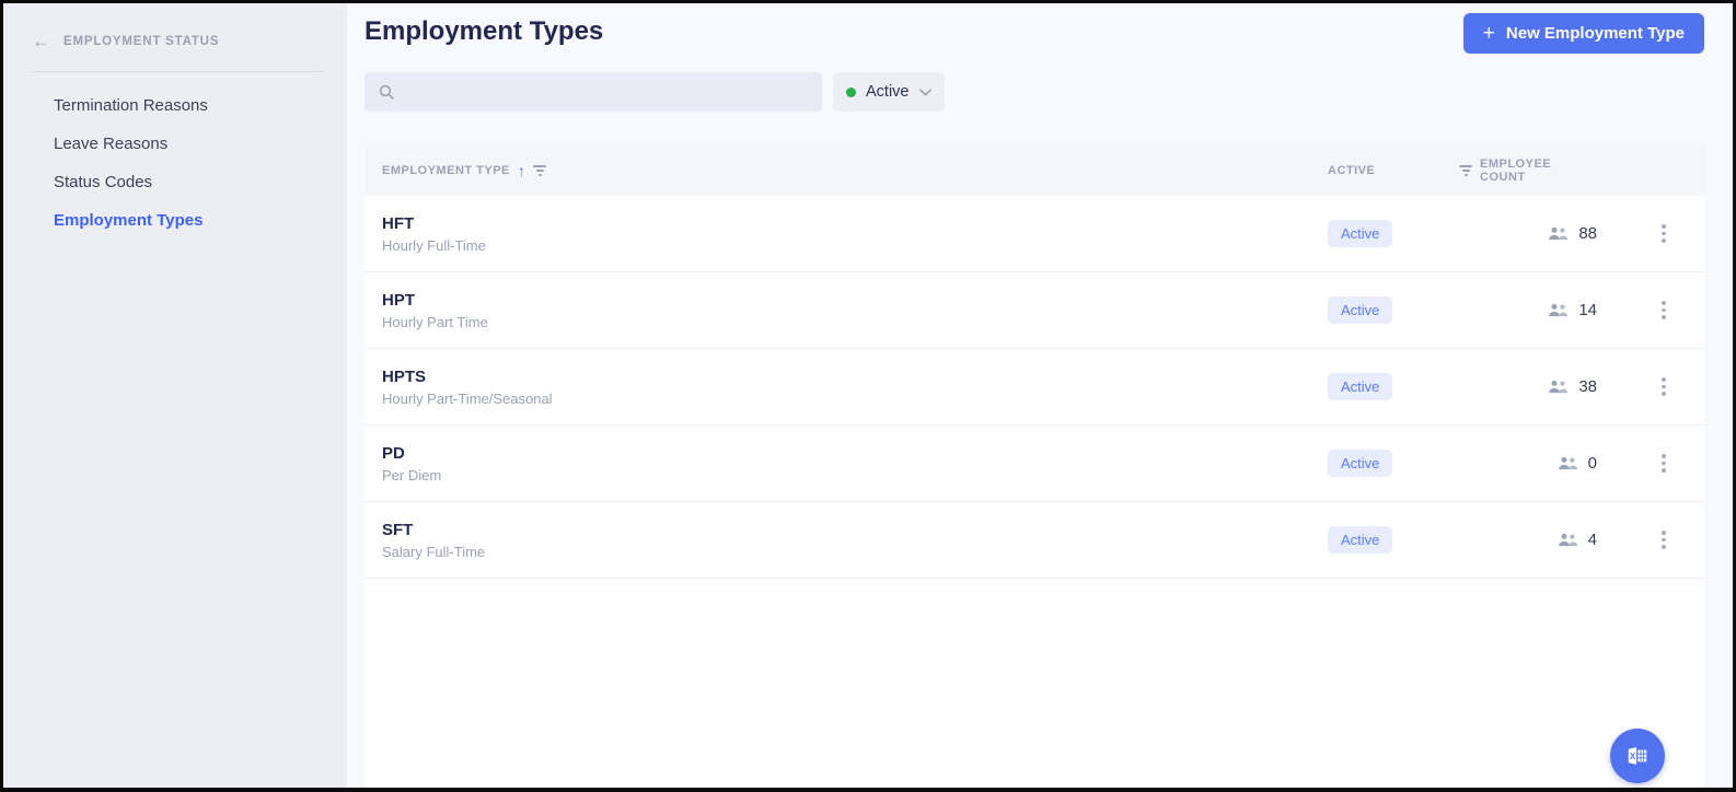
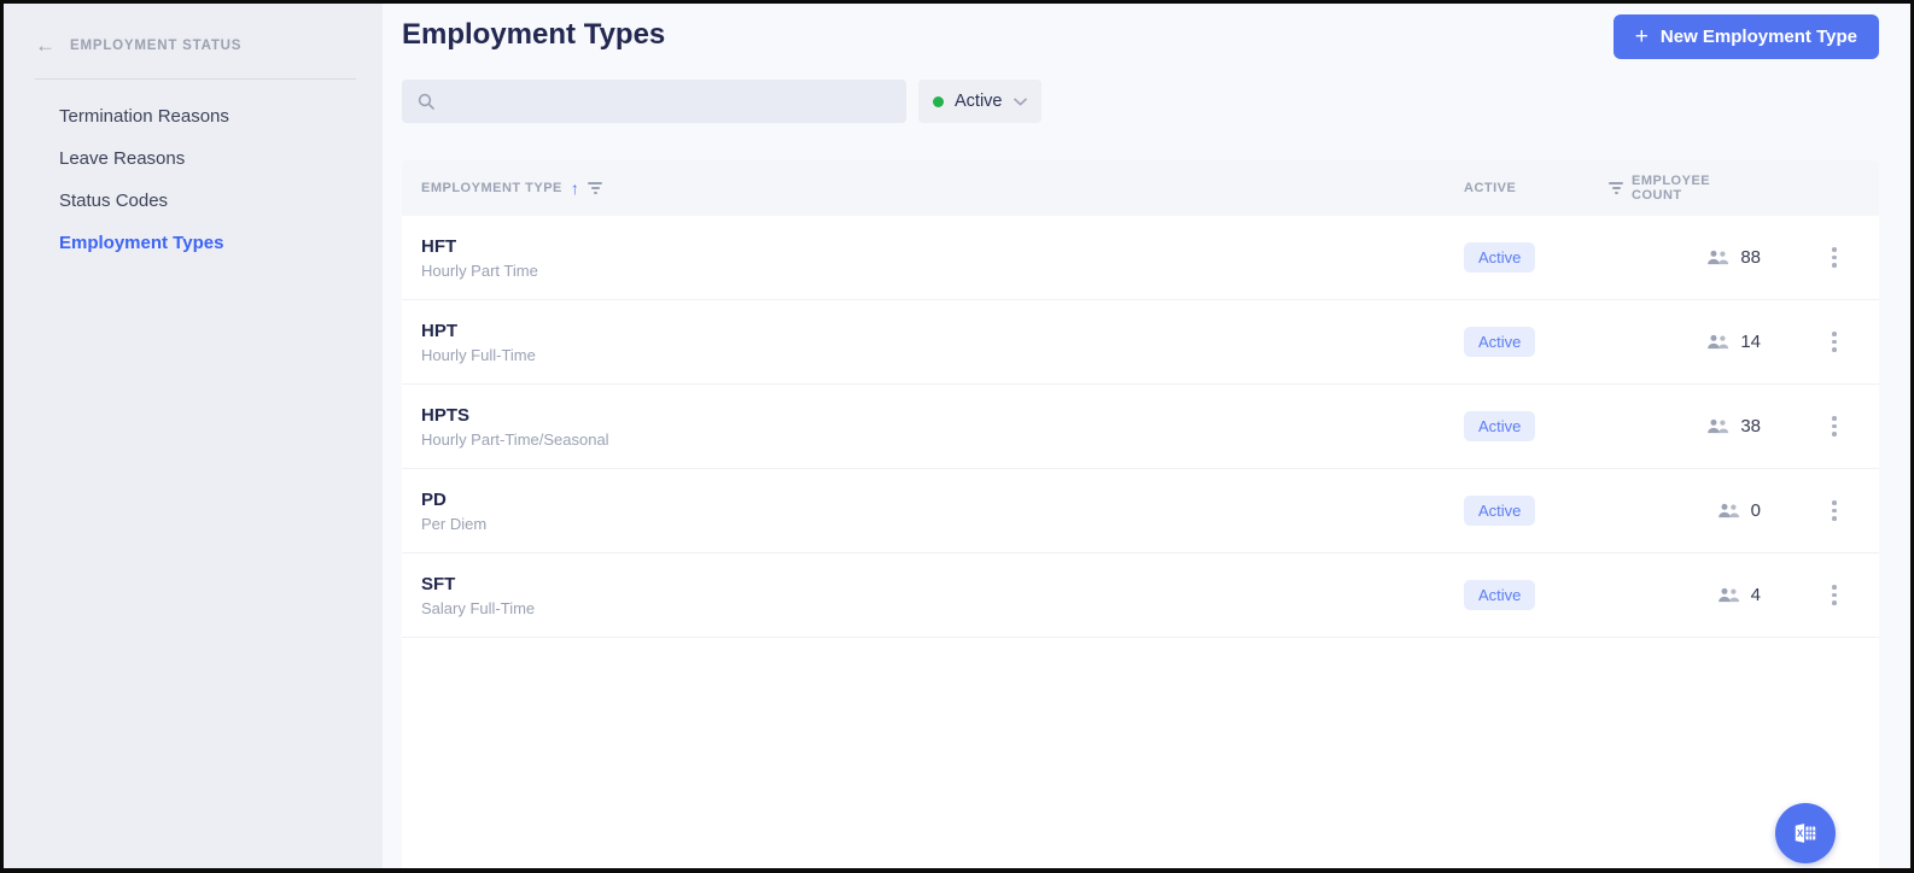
  ←
  EMPLOYMENT STATUS
  Termination Reasons
  Leave Reasons
  Status Codes
  Employment Types
  Employment Types
  +
  New Employment Type
  Active
  EMPLOYMENT TYPE
  ↑
  ACTIVE
  EMPLOYEE COUNT
  HFT
- Hourly Full-Time
+ Hourly Part Time
  Active
  88
  HPT
- Hourly Part Time
+ Hourly Full-Time
  Active
  14
  HPTS
  Hourly Part-Time/Seasonal
  Active
  38
  PD
  Per Diem
  Active
  0
  SFT
  Salary Full-Time
  Active
  4
  X
